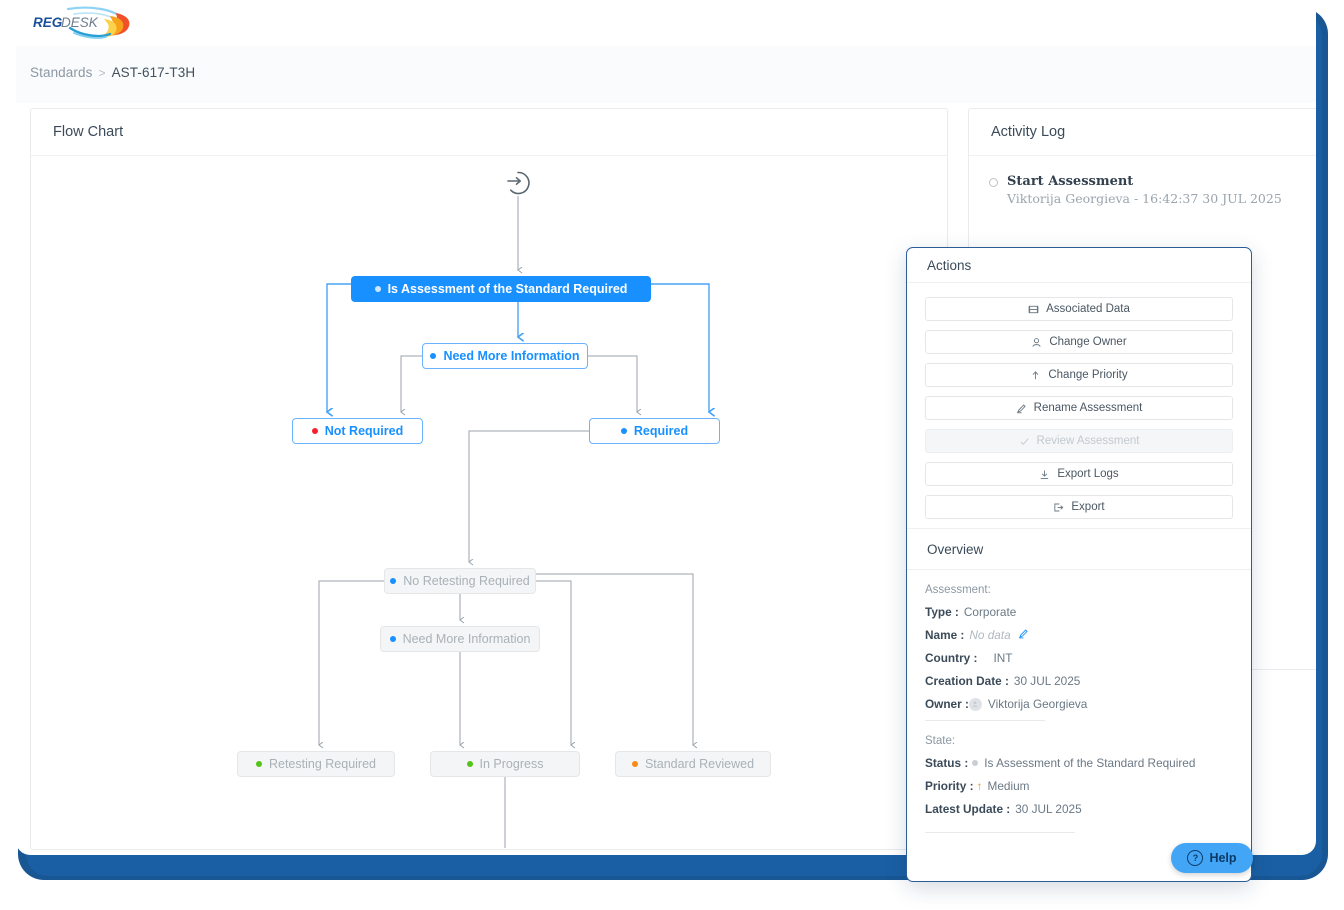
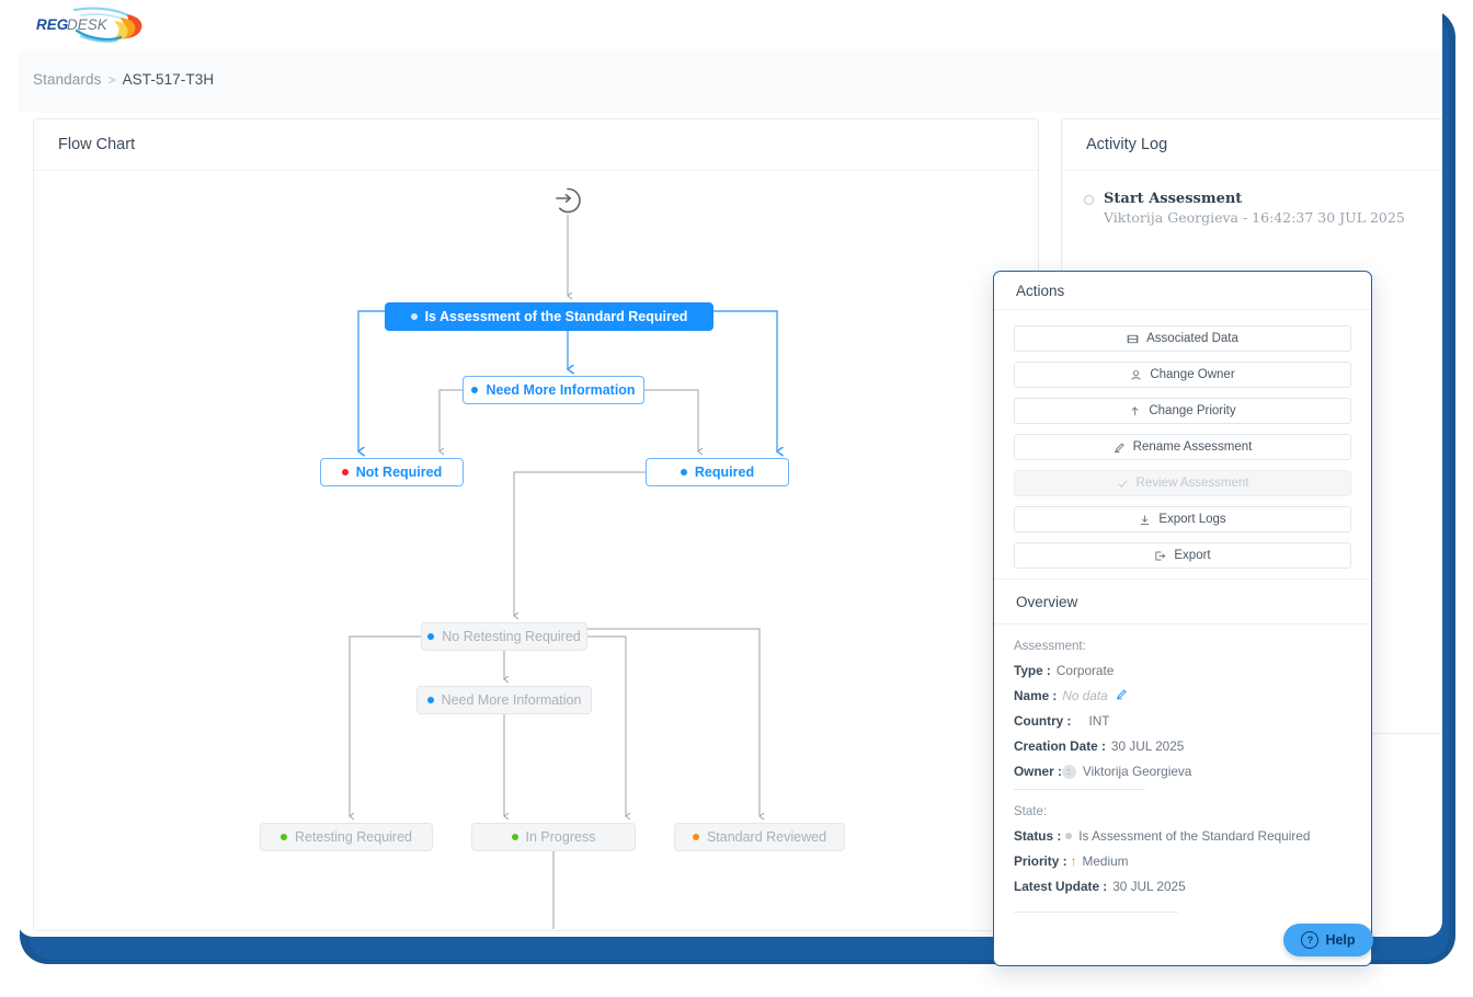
  REG
  DESK
- Standards > AST-617-T3H
+ Standards > AST-517-T3H
  Flow Chart
  Is Assessment of the Standard Required
  Need More Information
  Not Required
  Required
  No Retesting Required
  Need More Information
  Retesting Required
  In Progress
  Standard Reviewed
  Activity Log
  Start Assessment
  Viktorija Georgieva - 16:42:37 30 JUL 2025
  Actions
  Associated Data
  Change Owner
  Change Priority
  Rename Assessment
  Review Assessment
  Export Logs
  Export
  Overview
  Assessment:
  Type :
  Corporate
  Name :
  No data
  Country :
  INT
  Creation Date :
  30 JUL 2025
  Owner :
  Viktorija Georgieva
  State:
  Status :
  Is Assessment of the Standard Required
  Priority :
  ↑
  Medium
  Latest Update :
  30 JUL 2025
  ?
  Help
